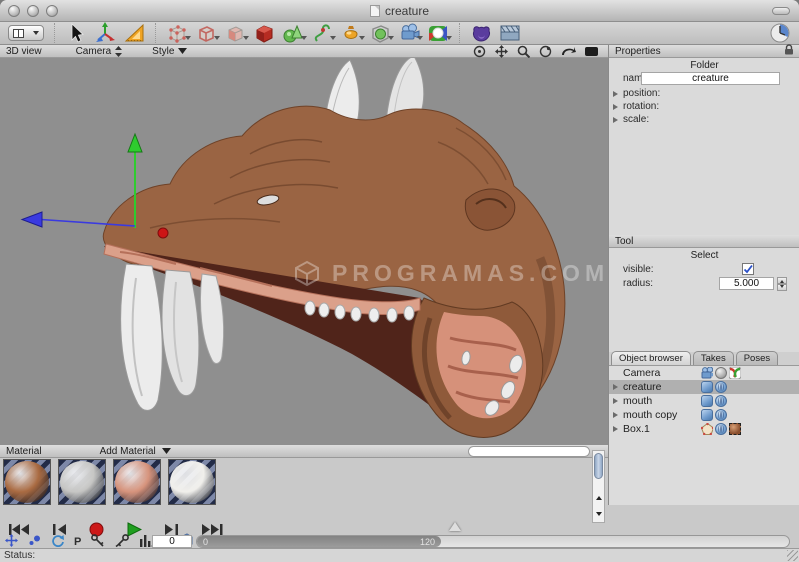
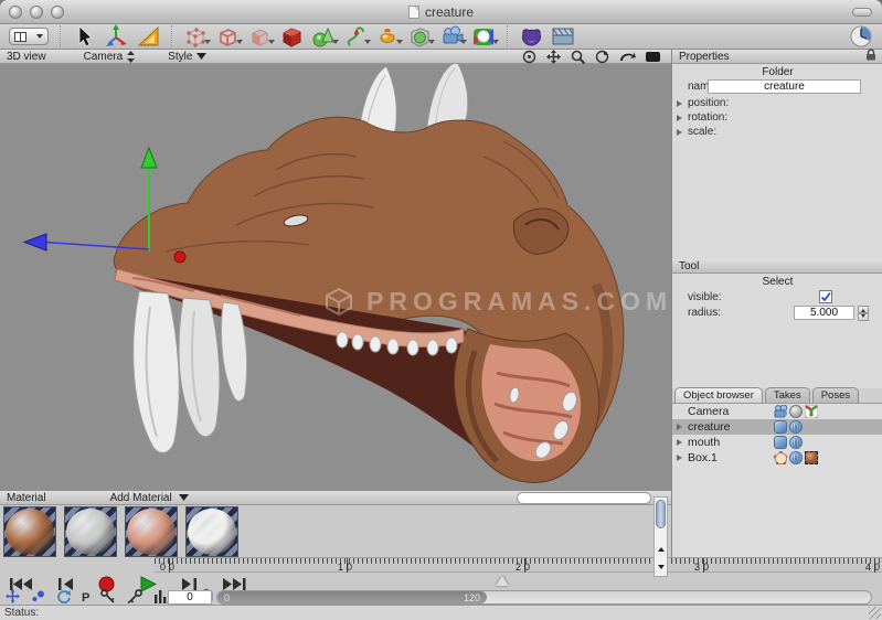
  creature
  3D view
  Camera
  Style
  PROGRAMAS.COM
  Material
  Add Material
  Properties
  Folder
  creature
  position:
  rotation:
  scale:
  Tool
  Select
  visible:
  radius:
  5.000
  Object browser
  Takes
  Poses
  Camera
  creature
  mouth
- mouth copy
  Box.1
+ 00
+ 10
+ 20
+ 30
+ 40
  P
  0
  0
  120
  Status:
